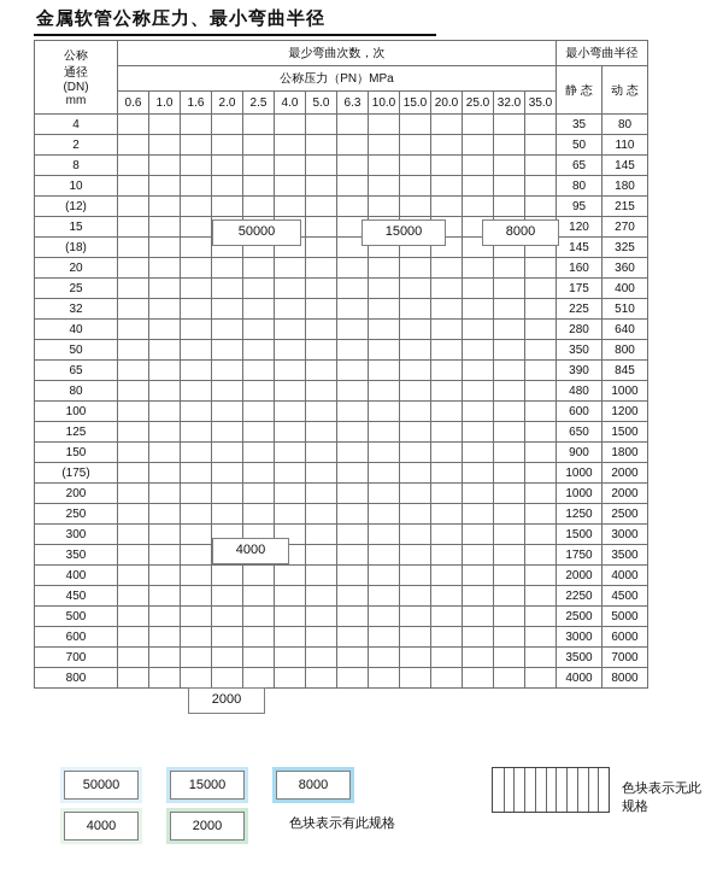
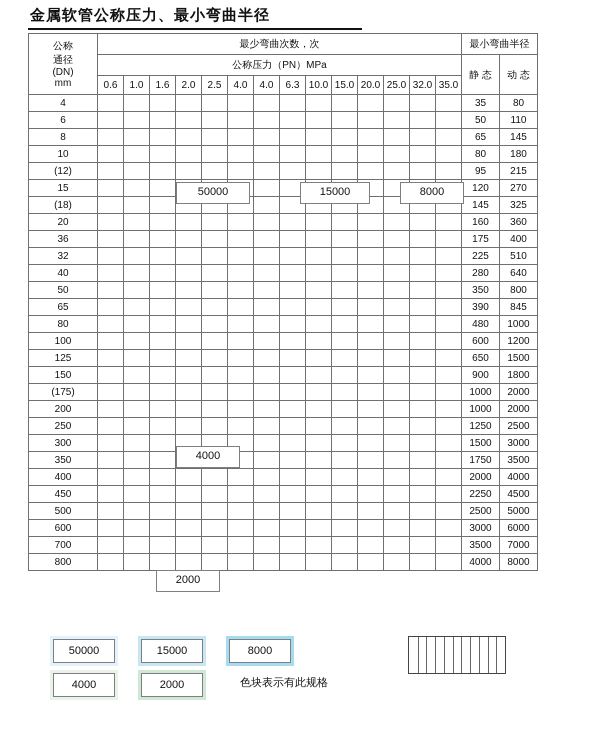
  金属软管公称压力、最小弯曲半径
  公称 通径 (DN) mm	最少弯曲次数，次	最小弯曲半径
  公称压力（PN）MPa	静 态	动 态
- 0.6	1.0	1.6	2.0	2.5	4.0	5.0	6.3	10.0	15.0	20.0	25.0	32.0	35.0
+ 0.6	1.0	1.6	2.0	2.5	4.0	4.0	6.3	10.0	15.0	20.0	25.0	32.0	35.0
  4															35	80
- 2															50	110
+ 6															50	110
  8															65	145
  10															80	180
  (12)															95	215
  15															120	270
  (18)															145	325
  20															160	360
- 25															175	400
+ 36															175	400
  32															225	510
  40															280	640
  50															350	800
  65															390	845
  80															480	1000
  100															600	1200
  125															650	1500
  150															900	1800
  (175)															1000	2000
  200															1000	2000
  250															1250	2500
  300															1500	3000
  350															1750	3500
  400															2000	4000
  450															2250	4500
  500															2500	5000
  600															3000	6000
  700															3500	7000
  800															4000	8000
  50000
  15000
  8000
  4000
  2000
  50000
  15000
  8000
- 色块表示无此规格
  4000
  2000
  色块表示有此规格
